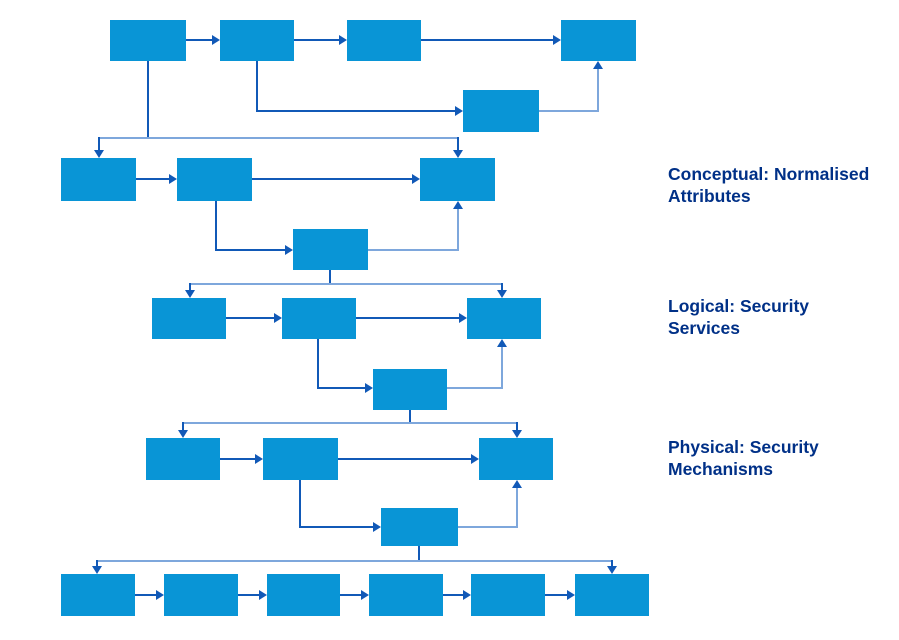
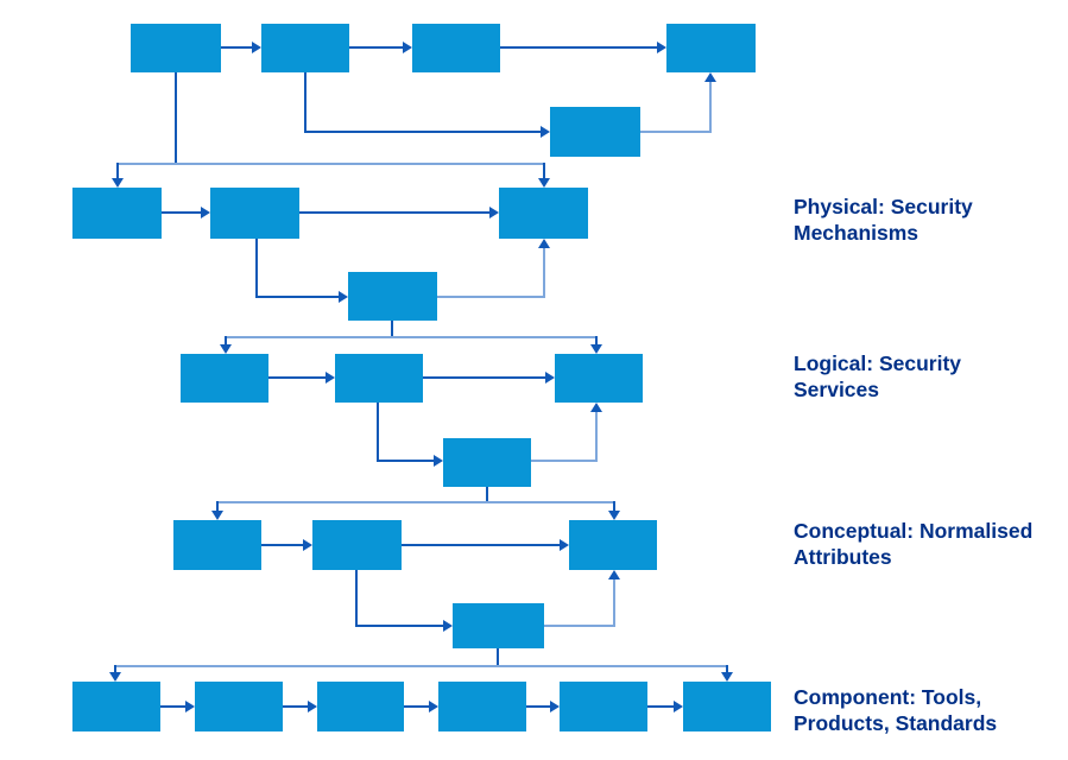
- Conceptual: Normalised Attributes
+ Physical: Security Mechanisms
  Logical: Security Services
- Physical: Security Mechanisms
+ Conceptual: Normalised Attributes
+ Component: Tools, Products, Standards
